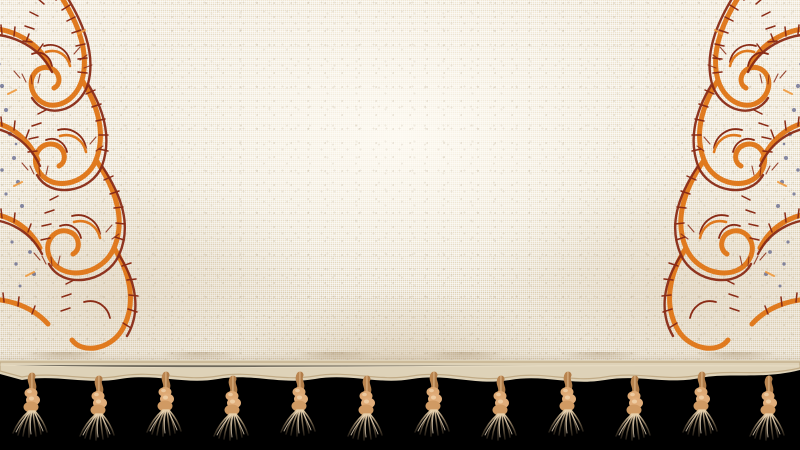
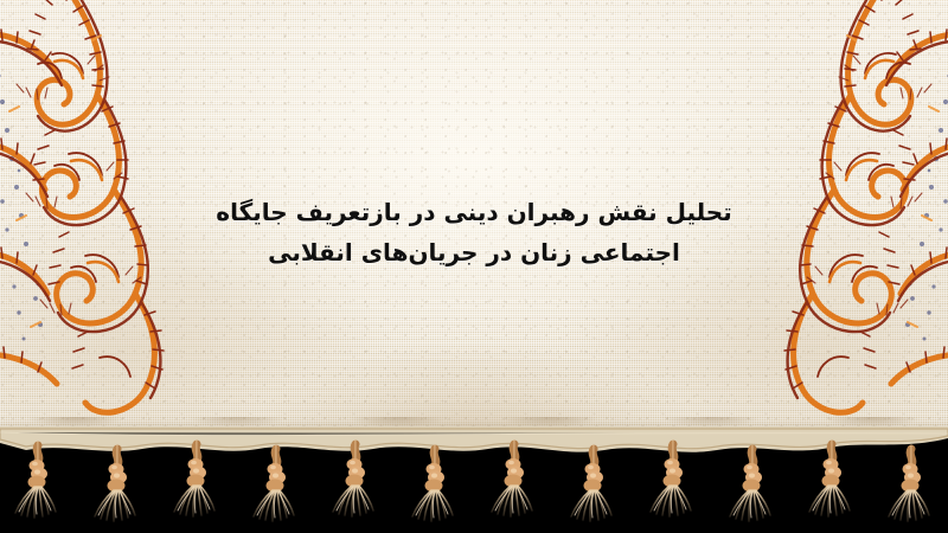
+ تحلیل نقش رهبران دینی در بازتعریف جایگاه
+ اجتماعی زنان در جریانهای انقلابی
